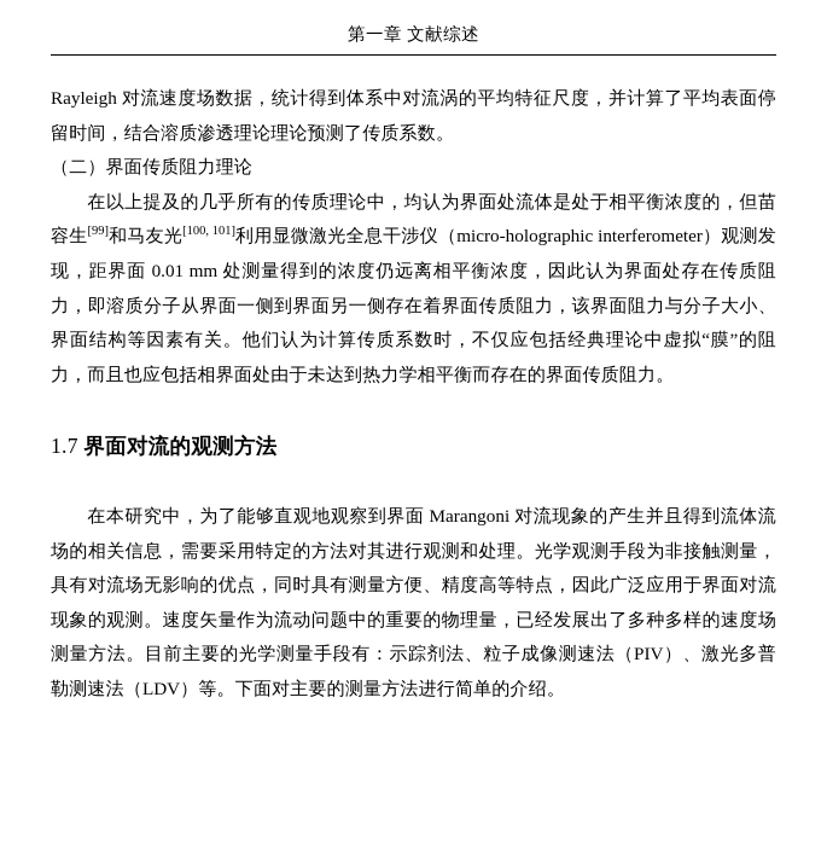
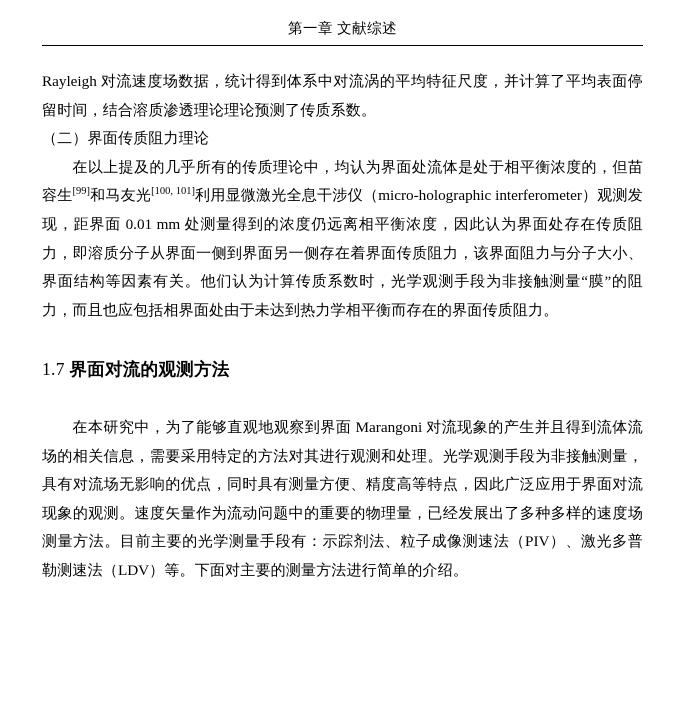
  第一章 文献综述
  Rayleigh 对流速度场数据，统计得到体系中对流涡的平均特征尺度，并计算了平均表面停留时间，结合溶质渗透理论理论预测了传质系数。
  （二）界面传质阻力理论
- 在以上提及的几乎所有的传质理论中，均认为界面处流体是处于相平衡浓度的，但苗容生[99]和马友光[100, 101]利用显微激光全息干涉仪（micro-holographic interferometer）观测发现，距界面 0.01 mm 处测量得到的浓度仍远离相平衡浓度，因此认为界面处存在传质阻力，即溶质分子从界面一侧到界面另一侧存在着界面传质阻力，该界面阻力与分子大小、界面结构等因素有关。他们认为计算传质系数时，不仅应包括经典理论中虚拟“膜”的阻力，而且也应包括相界面处由于未达到热力学相平衡而存在的界面传质阻力。
+ 在以上提及的几乎所有的传质理论中，均认为界面处流体是处于相平衡浓度的，但苗容生[99]和马友光[100, 101]利用显微激光全息干涉仪（micro-holographic interferometer）观测发现，距界面 0.01 mm 处测量得到的浓度仍远离相平衡浓度，因此认为界面处存在传质阻力，即溶质分子从界面一侧到界面另一侧存在着界面传质阻力，该界面阻力与分子大小、界面结构等因素有关。他们认为计算传质系数时，光学观测手段为非接触测量“膜”的阻力，而且也应包括相界面处由于未达到热力学相平衡而存在的界面传质阻力。
  1.7 界面对流的观测方法
  在本研究中，为了能够直观地观察到界面 Marangoni 对流现象的产生并且得到流体流场的相关信息，需要采用特定的方法对其进行观测和处理。光学观测手段为非接触测量，具有对流场无影响的优点，同时具有测量方便、精度高等特点，因此广泛应用于界面对流现象的观测。速度矢量作为流动问题中的重要的物理量，已经发展出了多种多样的速度场测量方法。目前主要的光学测量手段有：示踪剂法、粒子成像测速法（PIV）、激光多普勒测速法（LDV）等。下面对主要的测量方法进行简单的介绍。
